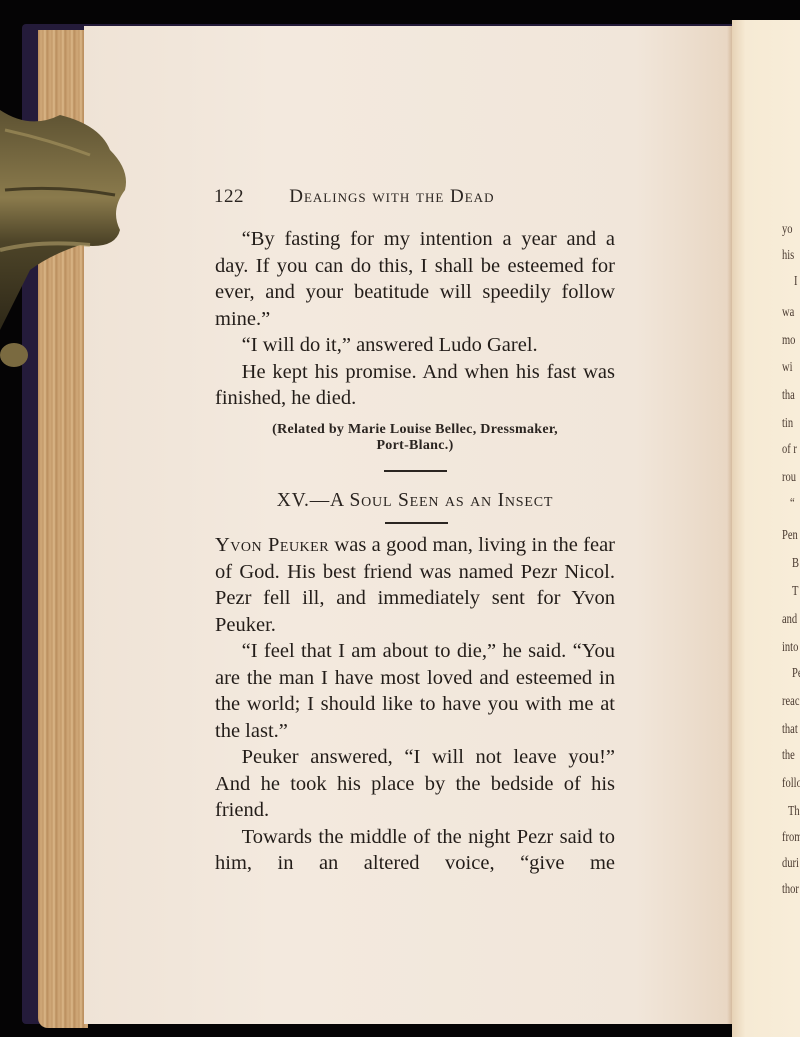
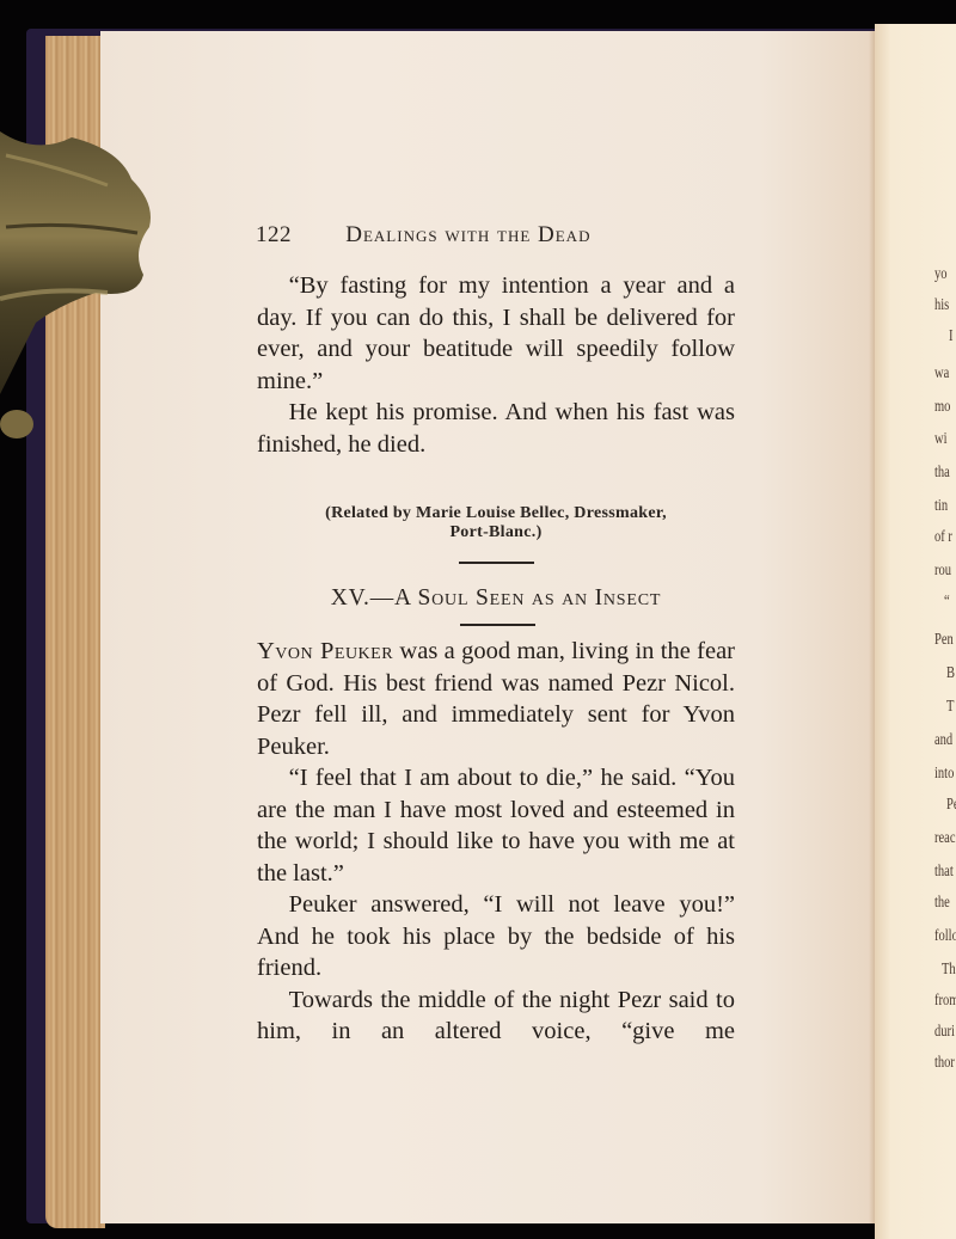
  122 Dealings with the Dead
- “By fasting for my intention a year and a day. If you can do this, I shall be esteemed for ever, and your beatitude will speedily follow mine.”
+ “By fasting for my intention a year and a day. If you can do this, I shall be delivered for ever, and your beatitude will speedily follow mine.”
- “I will do it,” answered Ludo Garel.
  He kept his promise. And when his fast was finished, he died.
  (Related by Marie Louise Bellec, Dressmaker,
  Port-Blanc.)
  XV.—A Soul Seen as an Insect
  Yvon Peuker was a good man, living in the fear of God. His best friend was named Pezr Nicol. Pezr fell ill, and immediately sent for Yvon Peuker.
  “I feel that I am about to die,” he said. “You are the man I have most loved and esteemed in the world; I should like to have you with me at the last.”
  Peuker answered, “I will not leave you!” And he took his place by the bedside of his friend.
  Towards the middle of the night Pezr said to him, in an altered voice, “give me
  yo
  his
  I
  wa
  mo
  wi
  tha
  tin
  of r
  rou
  “
  Pen
  B
  T
  and
  into
  reac
  that
  the
  follo
  Th
  from
  duri
  thor
